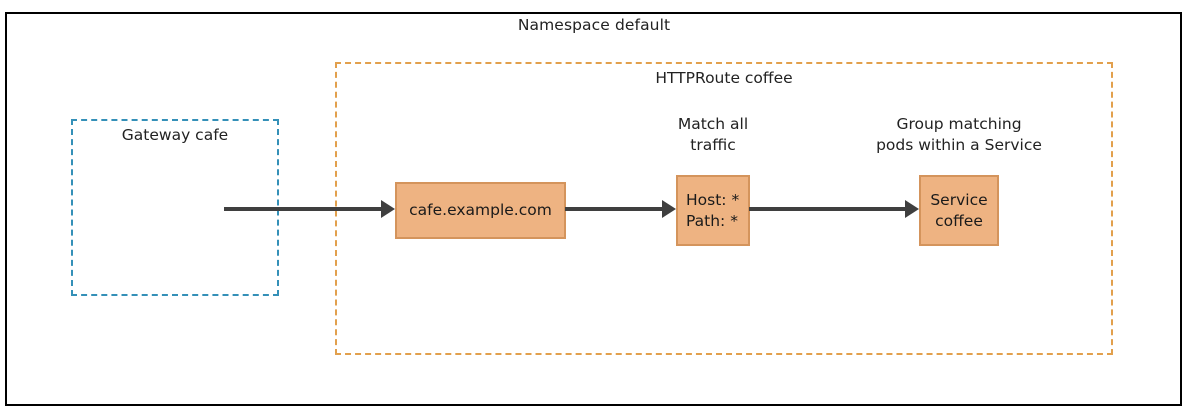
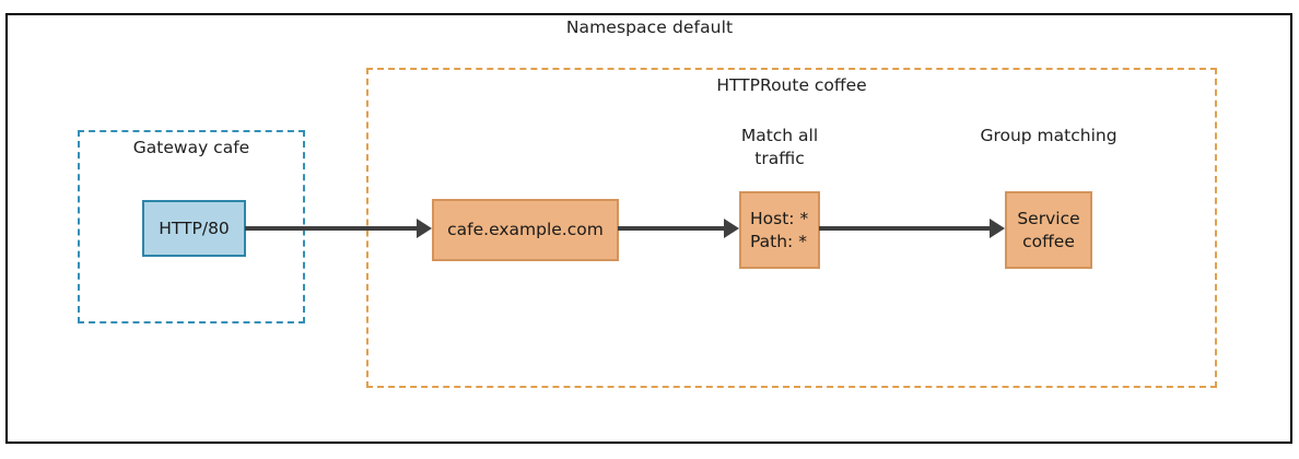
  Namespace default
  HTTPRoute coffee
  Gateway cafe
+ HTTP/80
  cafe.example.com
  Match all
  traffic
  Host: *
  Path: *
  Group matching
- pods within a Service
  Service
  coffee
